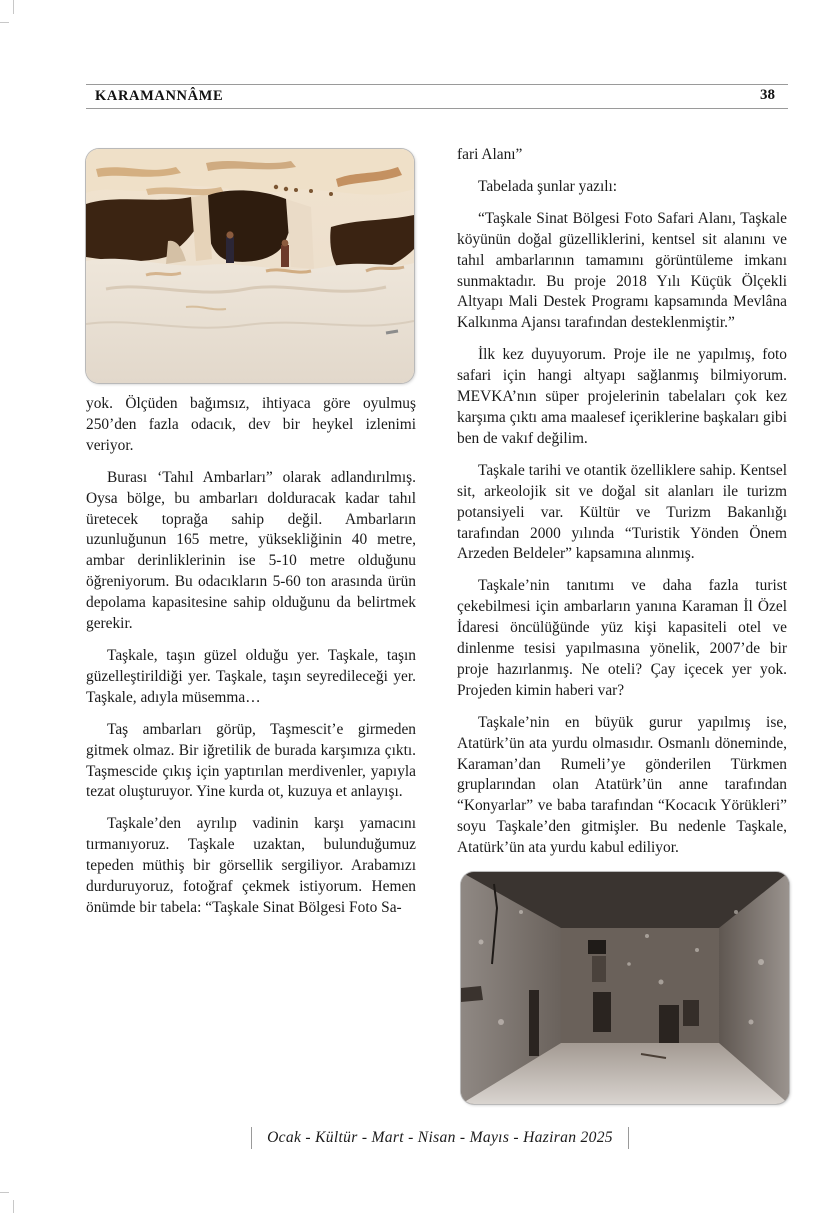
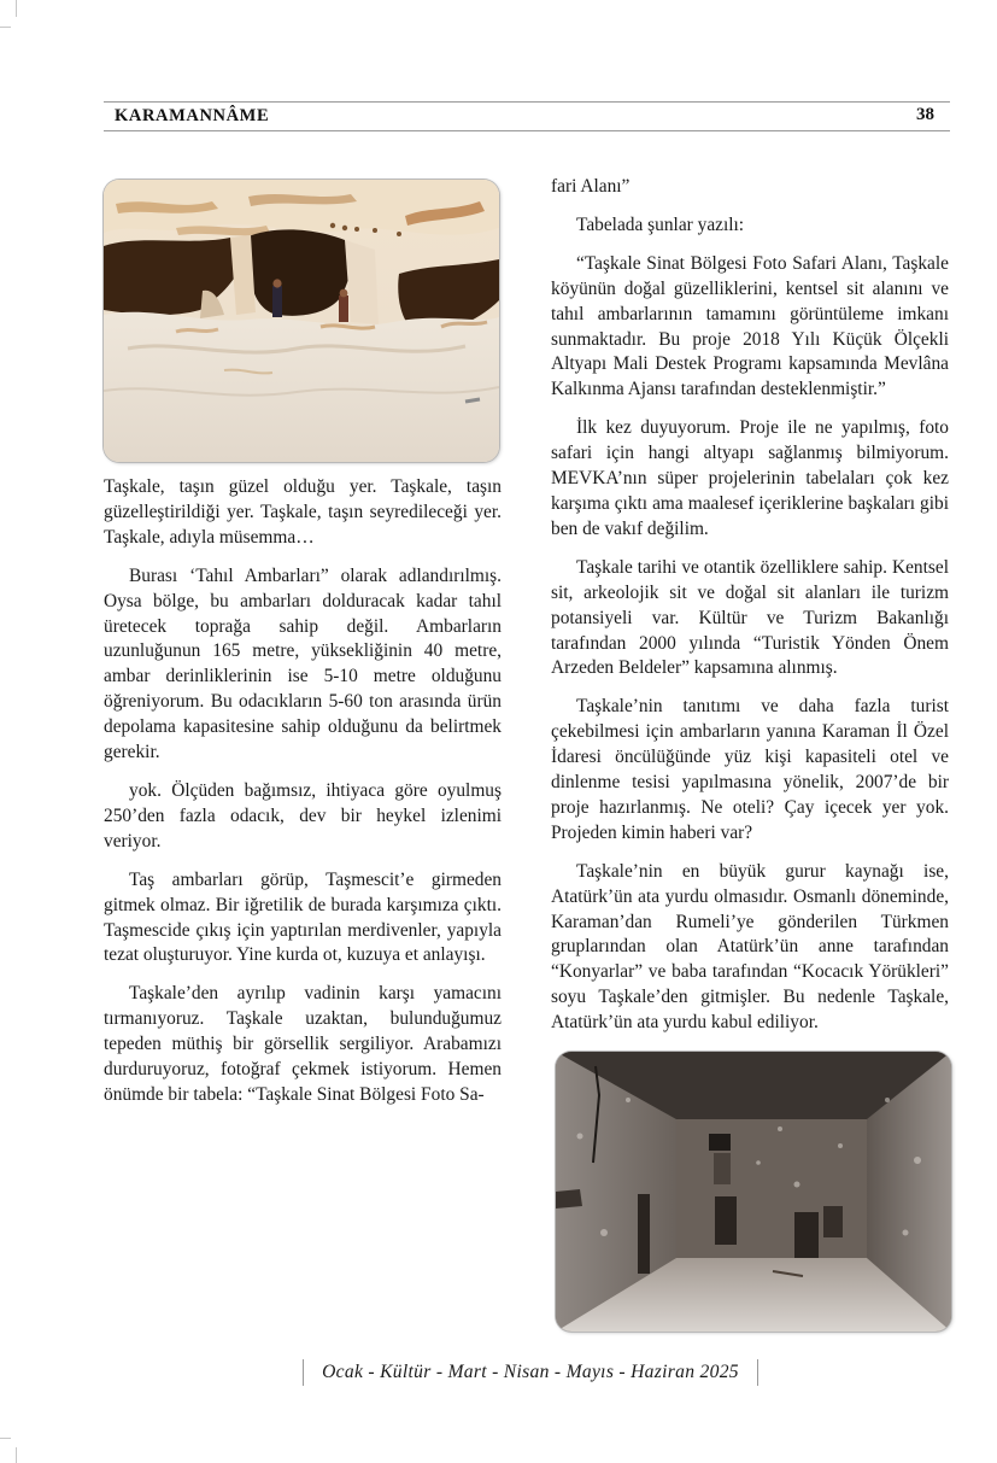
  KARAMANNÂME
  38
- yok. Ölçüden bağımsız, ihtiyaca göre oyulmuş 250’den fazla odacık, dev bir heykel izlenimi veriyor.
+ Taşkale, taşın güzel olduğu yer. Taşkale, taşın güzelleştirildiği yer. Taşkale, taşın seyredileceği yer. Taşkale, adıyla müsemma…
  Burası ‘Tahıl Ambarları” olarak adlandırılmış. Oysa bölge, bu ambarları dolduracak kadar tahıl üretecek toprağa sahip değil. Ambarların uzunluğunun 165 metre, yüksekliğinin 40 metre, ambar derinliklerinin ise 5-10 metre olduğunu öğreniyorum. Bu odacıkların 5-60 ton arasında ürün depolama kapasitesine sahip olduğunu da belirtmek gerekir.
- Taşkale, taşın güzel olduğu yer. Taşkale, taşın güzelleştirildiği yer. Taşkale, taşın seyredileceği yer. Taşkale, adıyla müsemma…
+ yok. Ölçüden bağımsız, ihtiyaca göre oyulmuş 250’den fazla odacık, dev bir heykel izlenimi veriyor.
  Taş ambarları görüp, Taşmescit’e girmeden gitmek olmaz. Bir iğretilik de burada karşımıza çıktı. Taşmescide çıkış için yaptırılan merdivenler, yapıyla tezat oluşturuyor. Yine kurda ot, kuzuya et anlayışı.
  Taşkale’den ayrılıp vadinin karşı yamacını tırmanıyoruz. Taşkale uzaktan, bulunduğumuz tepeden müthiş bir görsellik sergiliyor. Arabamızı durduruyoruz, fotoğraf çekmek istiyorum. Hemen önümde bir tabela: “Taşkale Sinat Bölgesi Foto Sa-
  fari Alanı”
  Tabelada şunlar yazılı:
  “Taşkale Sinat Bölgesi Foto Safari Alanı, Taşkale köyünün doğal güzelliklerini, kentsel sit alanını ve tahıl ambarlarının tamamını görüntüleme imkanı sunmaktadır. Bu proje 2018 Yılı Küçük Ölçekli Altyapı Mali Destek Programı kapsamında Mevlâna Kalkınma Ajansı tarafından desteklenmiştir.”
  İlk kez duyuyorum. Proje ile ne yapılmış, foto safari için hangi altyapı sağlanmış bilmiyorum. MEVKA’nın süper projelerinin tabelaları çok kez karşıma çıktı ama maalesef içeriklerine başkaları gibi ben de vakıf değilim.
  Taşkale tarihi ve otantik özelliklere sahip. Kentsel sit, arkeolojik sit ve doğal sit alanları ile turizm potansiyeli var. Kültür ve Turizm Bakanlığı tarafından 2000 yılında “Turistik Yönden Önem Arzeden Beldeler” kapsamına alınmış.
  Taşkale’nin tanıtımı ve daha fazla turist çekebilmesi için ambarların yanına Karaman İl Özel İdaresi öncülüğünde yüz kişi kapasiteli otel ve dinlenme tesisi yapılmasına yönelik, 2007’de bir proje hazırlanmış. Ne oteli? Çay içecek yer yok. Projeden kimin haberi var?
- Taşkale’nin en büyük gurur yapılmış ise, Atatürk’ün ata yurdu olmasıdır. Osmanlı döneminde, Karaman’dan Rumeli’ye gönderilen Türkmen gruplarından olan Atatürk’ün anne tarafından “Konyarlar” ve baba tarafından “Kocacık Yörükleri” soyu Taşkale’den gitmişler. Bu nedenle Taşkale, Atatürk’ün ata yurdu kabul ediliyor.
+ Taşkale’nin en büyük gurur kaynağı ise, Atatürk’ün ata yurdu olmasıdır. Osmanlı döneminde, Karaman’dan Rumeli’ye gönderilen Türkmen gruplarından olan Atatürk’ün anne tarafından “Konyarlar” ve baba tarafından “Kocacık Yörükleri” soyu Taşkale’den gitmişler. Bu nedenle Taşkale, Atatürk’ün ata yurdu kabul ediliyor.
  Ocak - Kültür - Mart - Nisan - Mayıs - Haziran 2025
